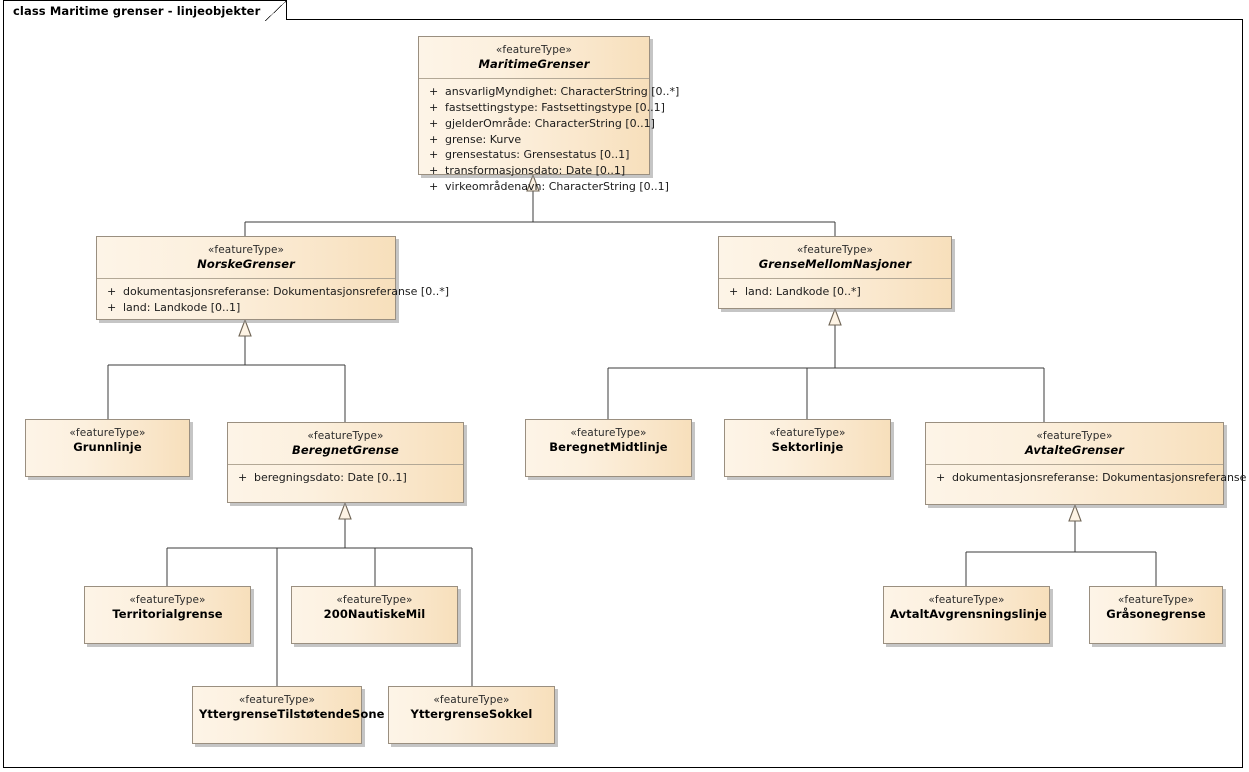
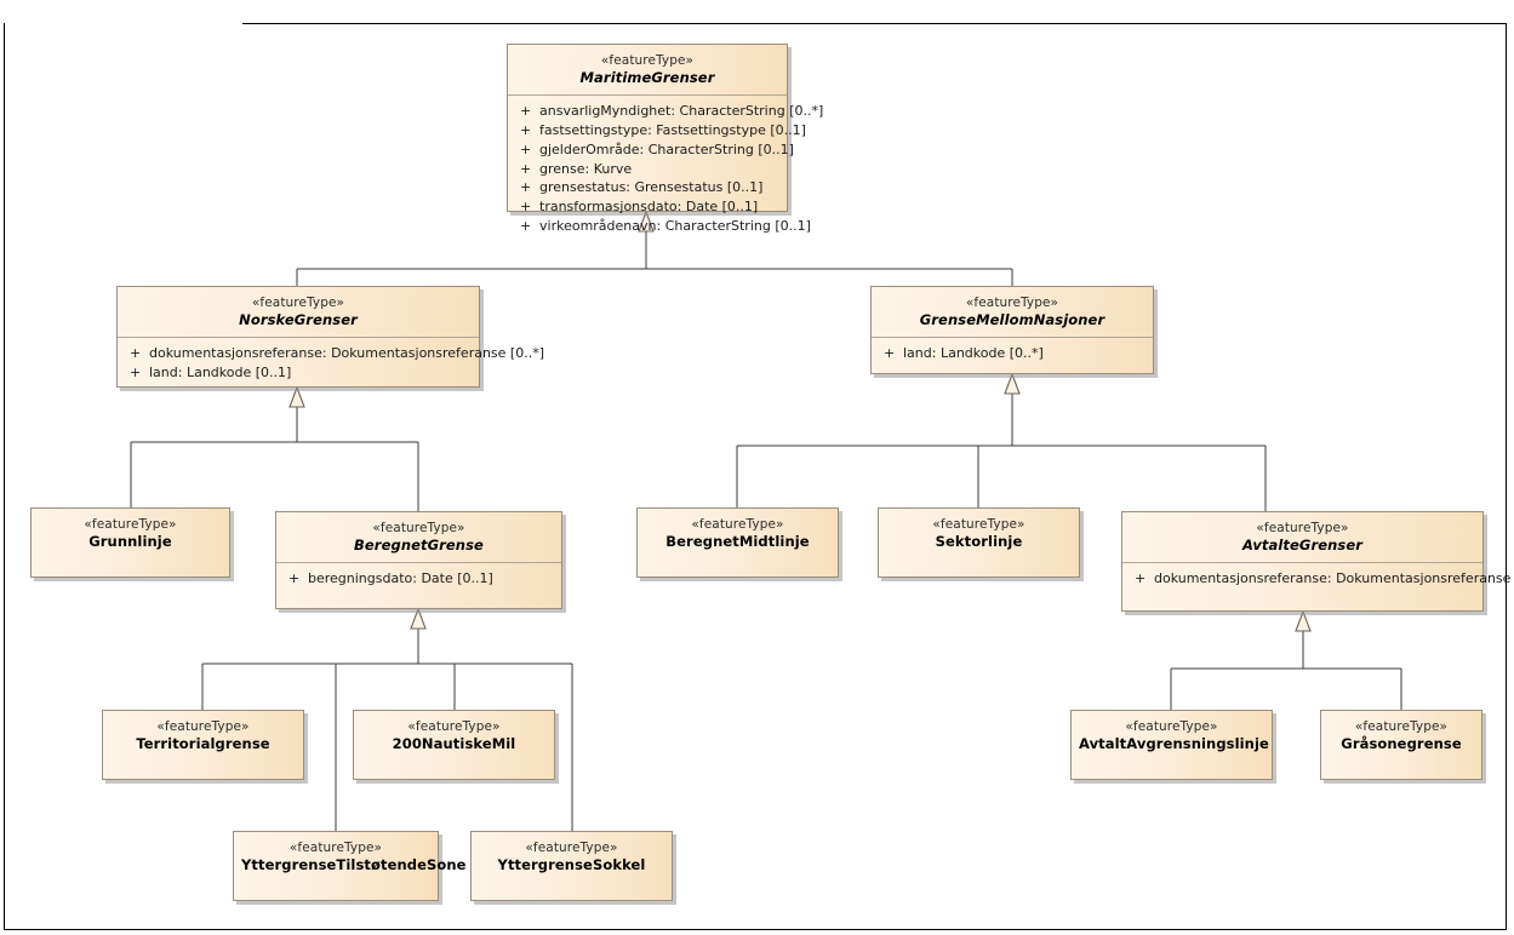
- class Maritime grenser - linjeobjekter
  «featureType»
  MaritimeGrenser
  +
  ansvarligMyndighet: CharacterString [0..*]
  +
  fastsettingstype: Fastsettingstype [0..1]
  +
  gjelderOmråde: CharacterString [0..1]
  +
  grense: Kurve
  +
  grensestatus: Grensestatus [0..1]
  +
  transformasjonsdato: Date [0..1]
  +
  virkeområdenavn: CharacterString [0..1]
  «featureType»
  NorskeGrenser
  +
  dokumentasjonsreferanse: Dokumentasjonsreferanse [0..*]
  +
  land: Landkode [0..1]
  «featureType»
  GrenseMellomNasjoner
  +
  land: Landkode [0..*]
  «featureType»
  Grunnlinje
  «featureType»
  BeregnetGrense
  +
  beregningsdato: Date [0..1]
  «featureType»
  BeregnetMidtlinje
  «featureType»
  Sektorlinje
  «featureType»
  AvtalteGrenser
  +
  dokumentasjonsreferanse: Dokumentasjonsreferanse
  «featureType»
  Territorialgrense
  «featureType»
  200NautiskeMil
  «featureType»
  YttergrenseTilstøtendeSone
  «featureType»
  YttergrenseSokkel
  «featureType»
  AvtaltAvgrensningslinje
  «featureType»
  Gråsonegrense
